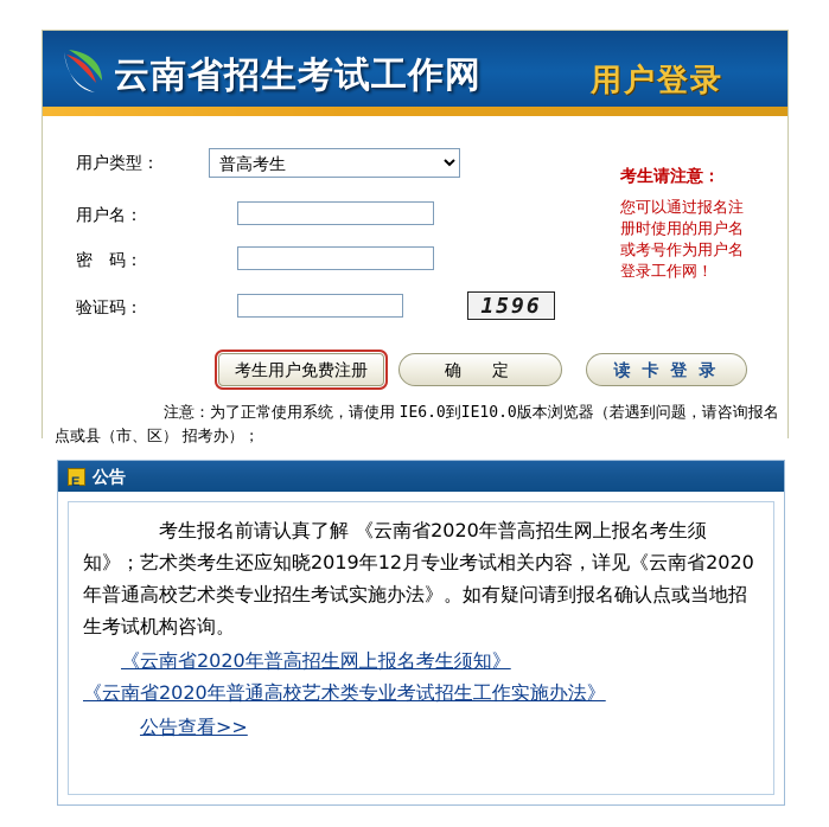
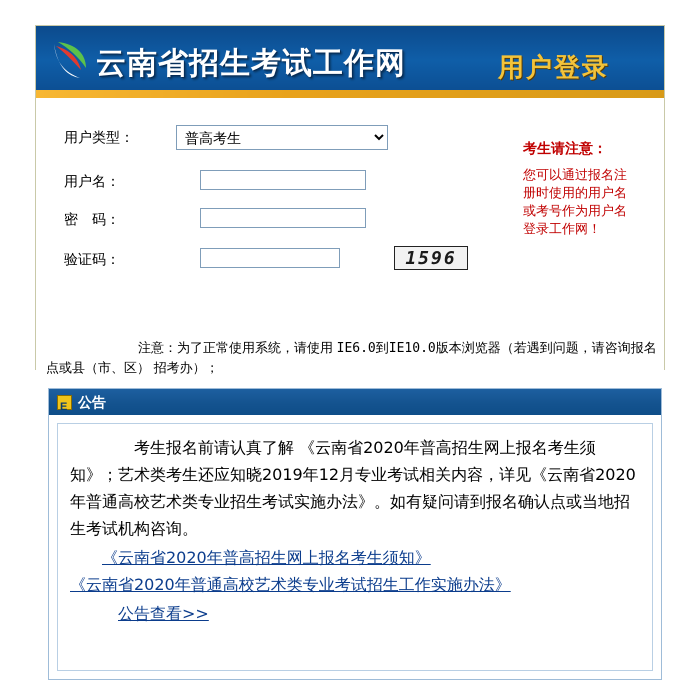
  云南省招生考试工作网
  用户登录
  用户类型：
  普高考生
  用户名：
  密 码：
  验证码：
  1596
  考生请注意：
  您可以通过报名注册时使用的用户名或考号作为用户名登录工作网！
- 考生用户免费注册
- 确 定
- 读 卡 登 录
  注意：为了正常使用系统，请使用 IE6.0到IE10.0版本浏览器（若遇到问题，请咨询报名点或县（市、区） 招考办）；
  公告
  考生报名前请认真了解 《云南省2020年普高招生网上报名考生须知》；艺术类考生还应知晓2019年12月专业考试相关内容，详见《云南省2020年普通高校艺术类专业招生考试实施办法》。如有疑问请到报名确认点或当地招生考试机构咨询。
  《云南省2020年普高招生网上报名考生须知》
  《云南省2020年普通高校艺术类专业考试招生工作实施办法》
  公告查看>>
